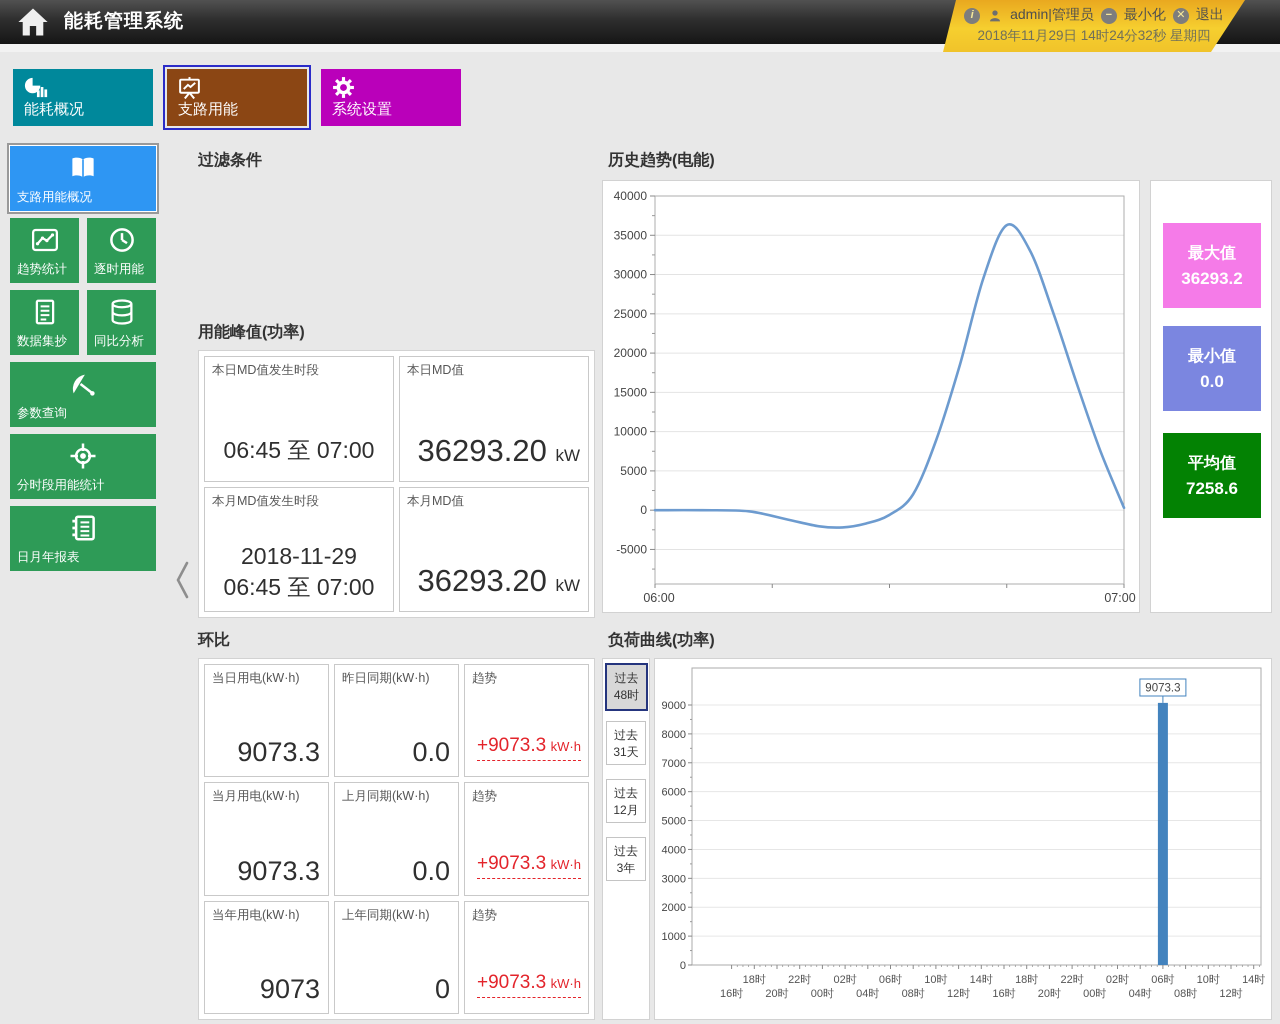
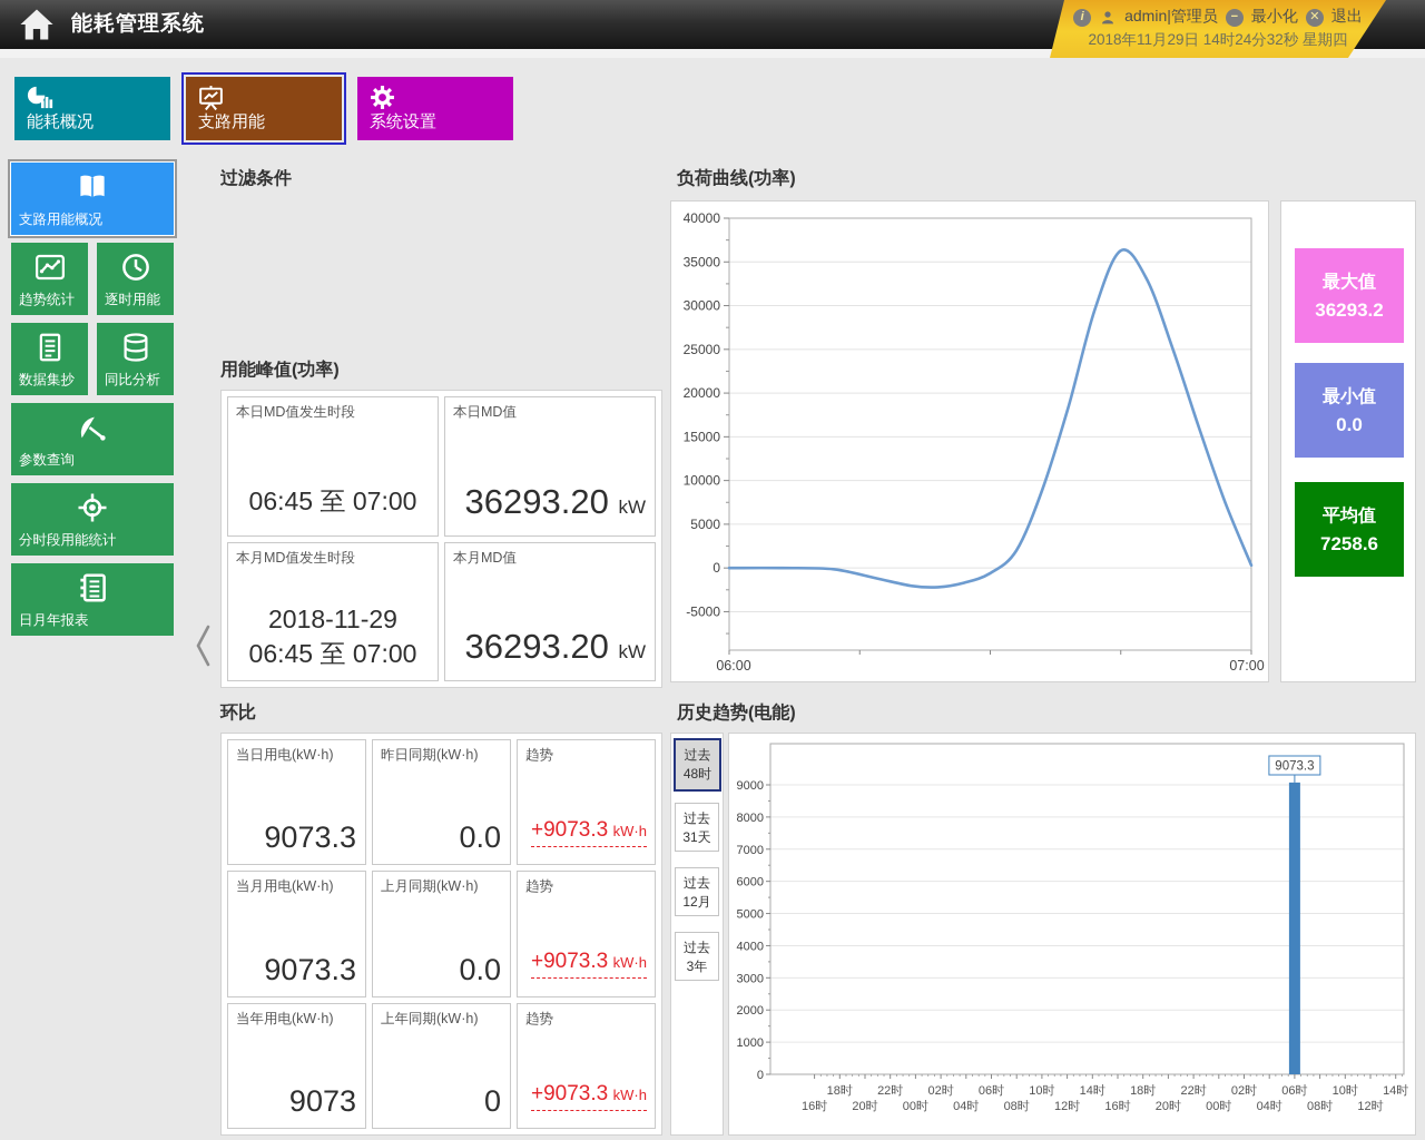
  能耗管理系统
  i
  admin|管理员
  −
  最小化
  ✕
  退出
  2018年11月29日 14时24分32秒 星期四
  能耗概况
  支路用能
  系统设置
  支路用能概况
  趋势统计
  逐时用能
  数据集抄
  同比分析
  参数查询
  分时段用能统计
  日月年报表
  过滤条件
  用能峰值(功率)
  本日MD值发生时段
  06:45 至 07:00
  本日MD值
  36293.20 kW
  本月MD值发生时段
  2018-11-29
  06:45 至 07:00
  本月MD值
  36293.20 kW
- 历史趋势(电能)
+ 负荷曲线(功率)
  -5000
  0
  5000
  10000
  15000
  20000
  25000
  30000
  35000
  40000
  06:00
  07:00
  最大值
  36293.2
  最小值
  0.0
  平均值
  7258.6
  环比
  当日用电(kW·h)
  9073.3
  昨日同期(kW·h)
  0.0
  趋势
  +9073.3 kW·h
  当月用电(kW·h)
  9073.3
  上月同期(kW·h)
  0.0
  趋势
  +9073.3 kW·h
  当年用电(kW·h)
  9073
  上年同期(kW·h)
  0
  趋势
  +9073.3 kW·h
- 负荷曲线(功率)
+ 历史趋势(电能)
  过去
  48时
  过去
  31天
  过去
  12月
  过去
  3年
  0
  1000
  2000
  3000
  4000
  5000
  6000
  7000
  8000
  9000
  16时
  18时
  20时
  22时
  00时
  02时
  04时
  06时
  08时
  10时
  12时
  14时
  16时
  18时
  20时
  22时
  00时
  02时
  04时
  06时
  08时
  10时
  12时
  14时
  9073.3
